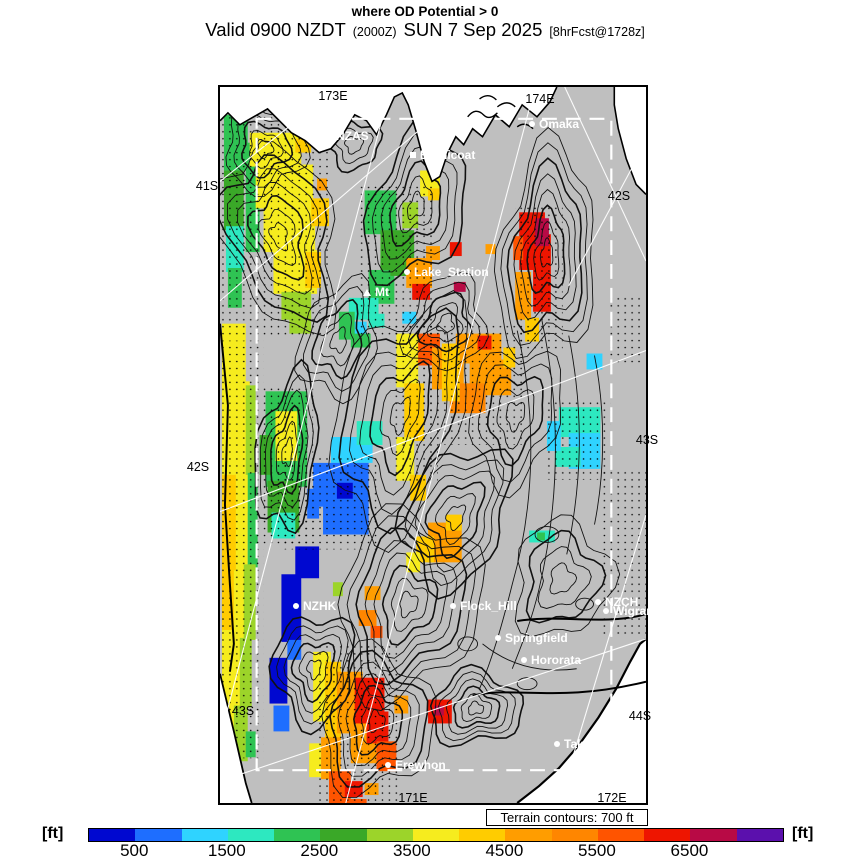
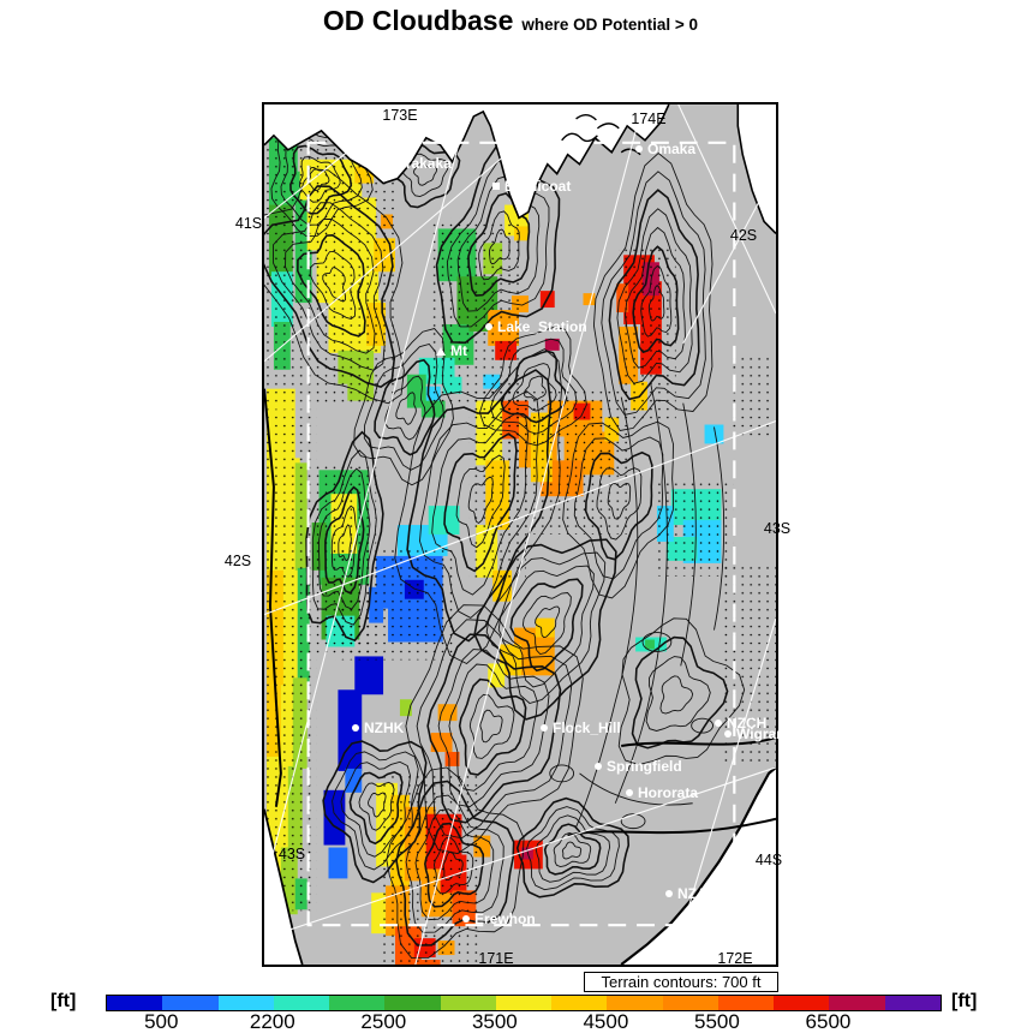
+ OD Cloudbase
  where OD Potential > 0
- Valid 0900 NZDT
- (2000Z)
- SUN 7 Sep 2025
- [8hrFcst@1728z]
  173E
  174E
  41S
  42S
  43S
  42S
  43S
  44S
  171E
  172E
- NZAS
+ Takaka
  Omaka
  Barnicoat
  Lake_Station
  Mt
  NZHK
  Flock_Hill
  NZCH
  Wigram
  Springfield
  Hororata
- Takaka
+ NZAS
  Erewhon
  Terrain contours: 700 ft
  [ft]
  [ft]
  500
- 1500
+ 2200
  2500
  3500
  4500
  5500
  6500
